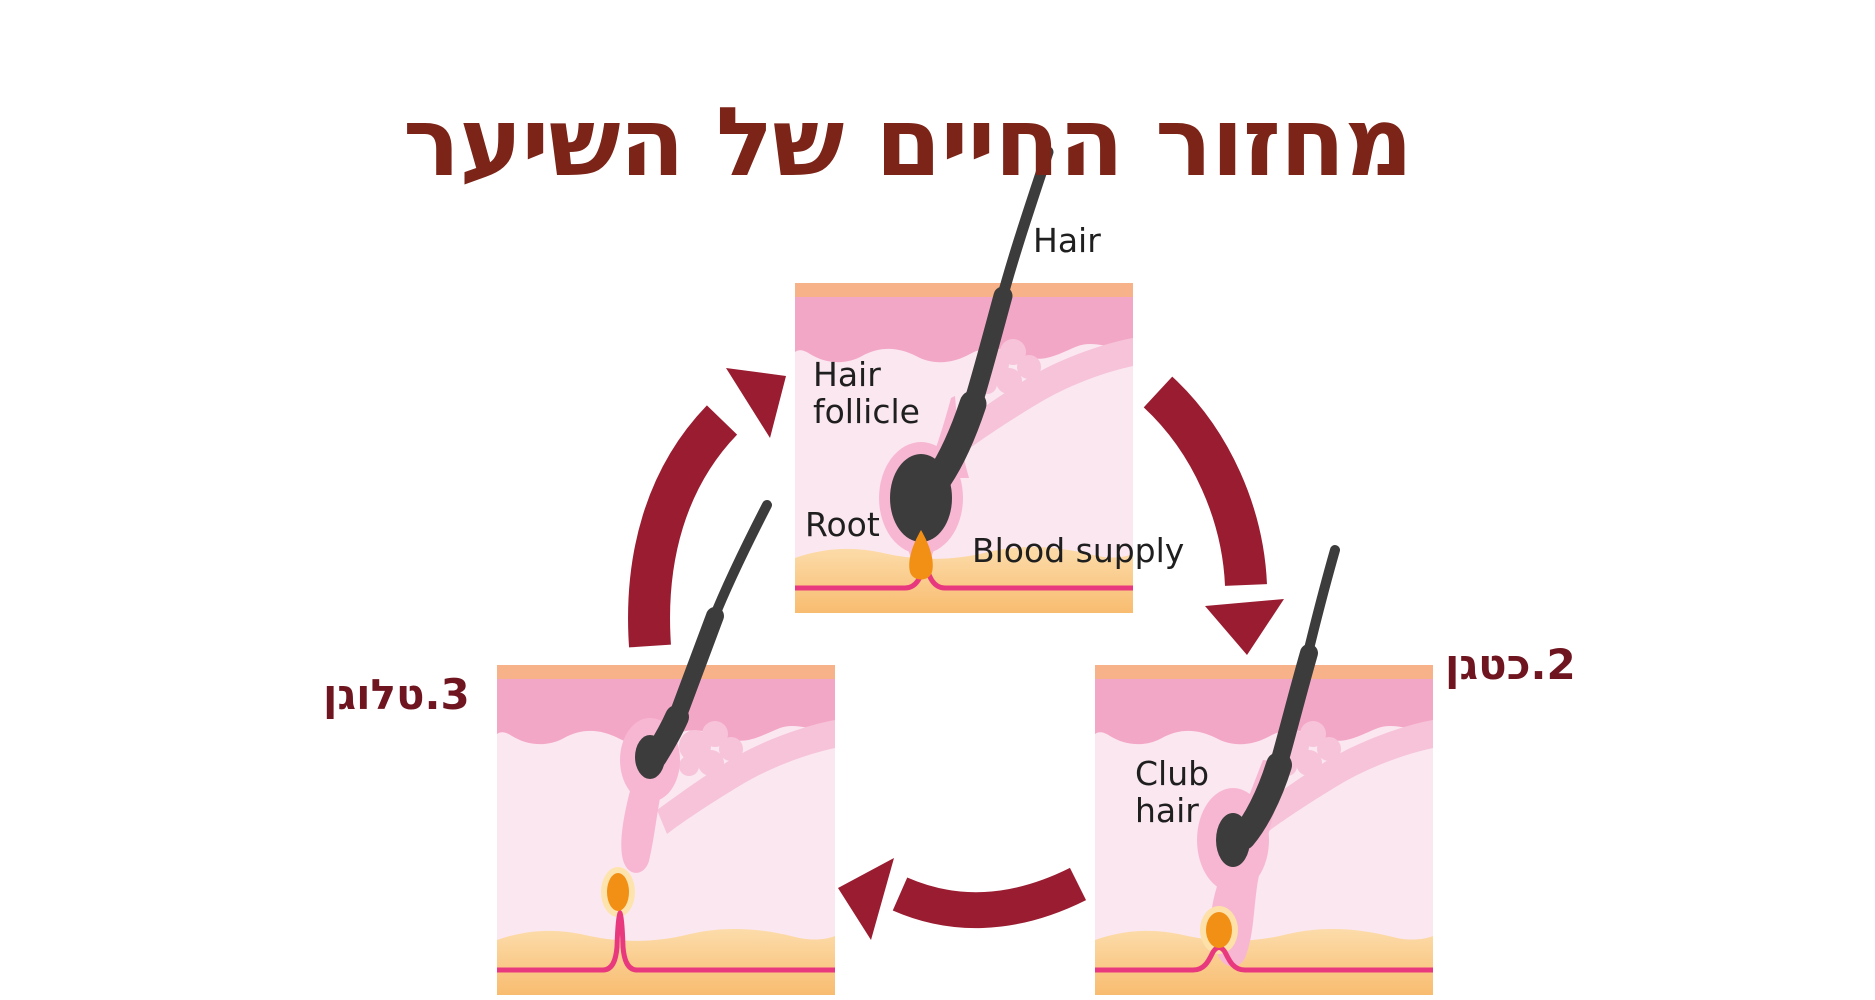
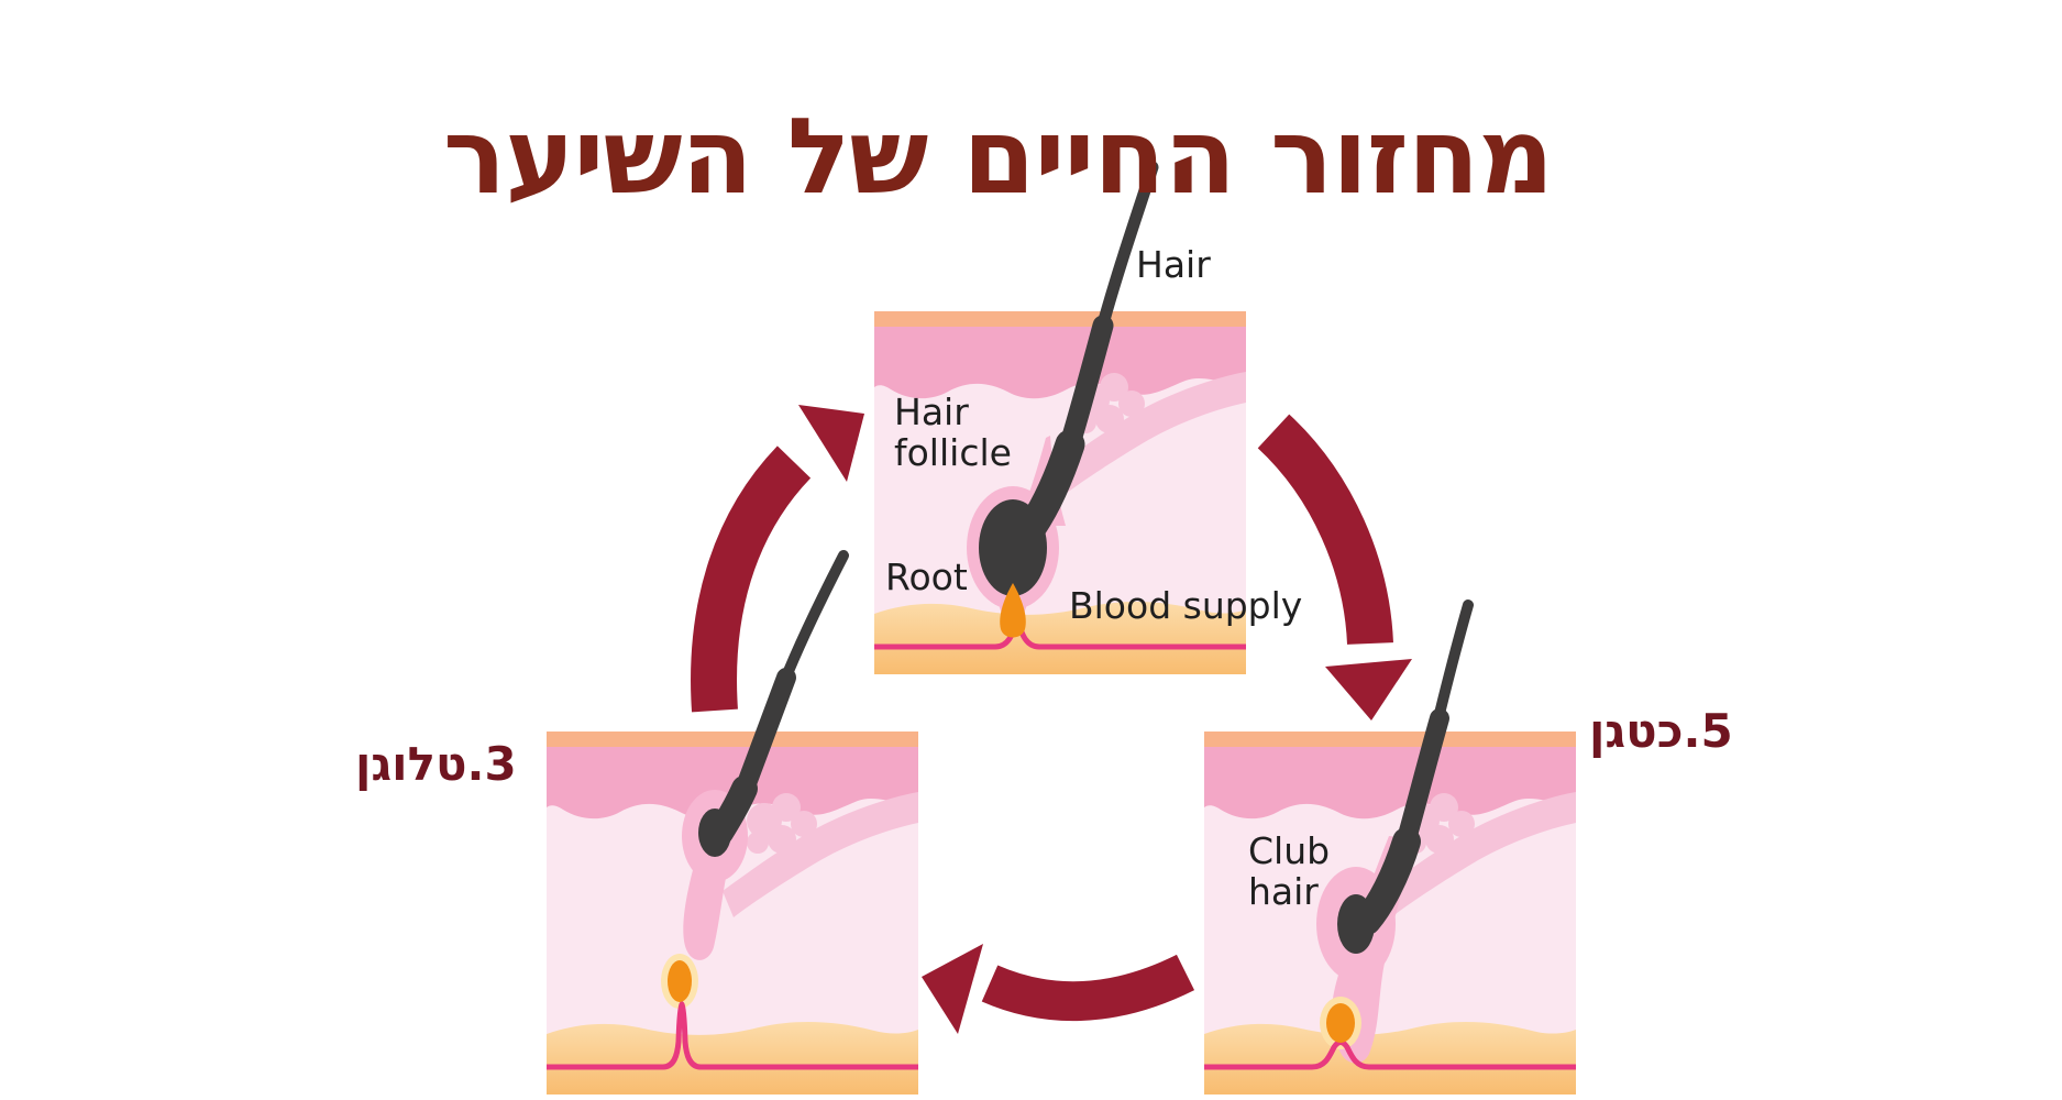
  מחזור החיים של השיער
- 2.כטגן
+ 5.כטגן
  3.טלוגן
  Hair
  Hair follicle
  Root
  Blood supply
  Club hair
